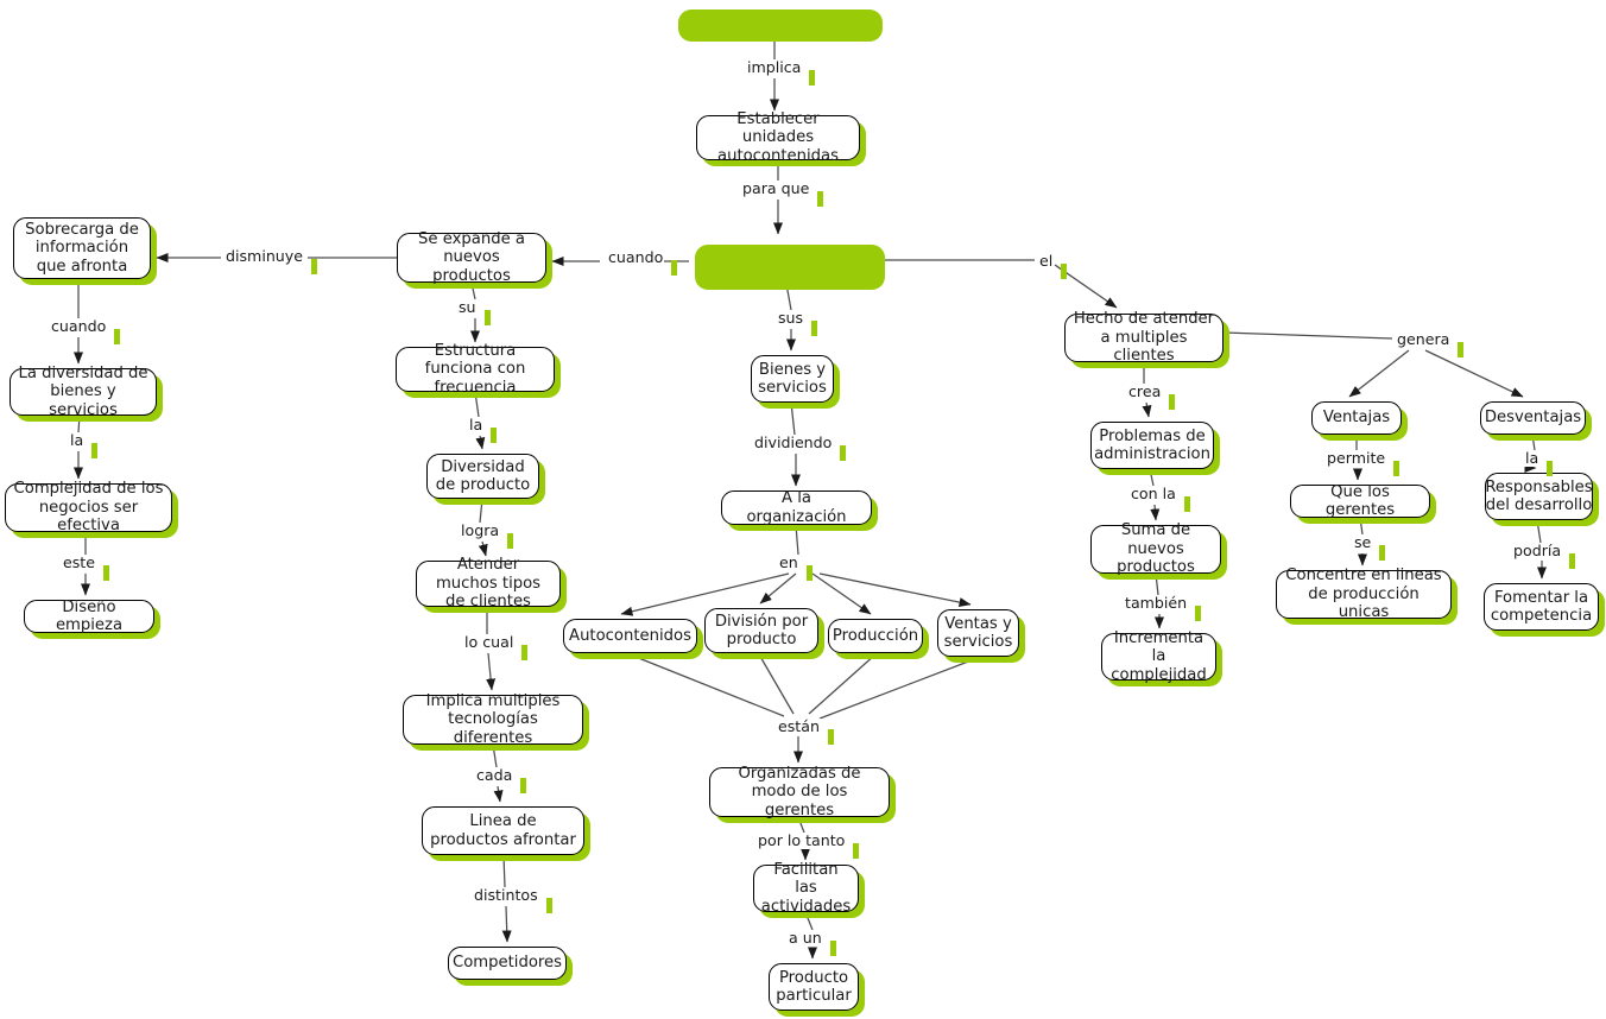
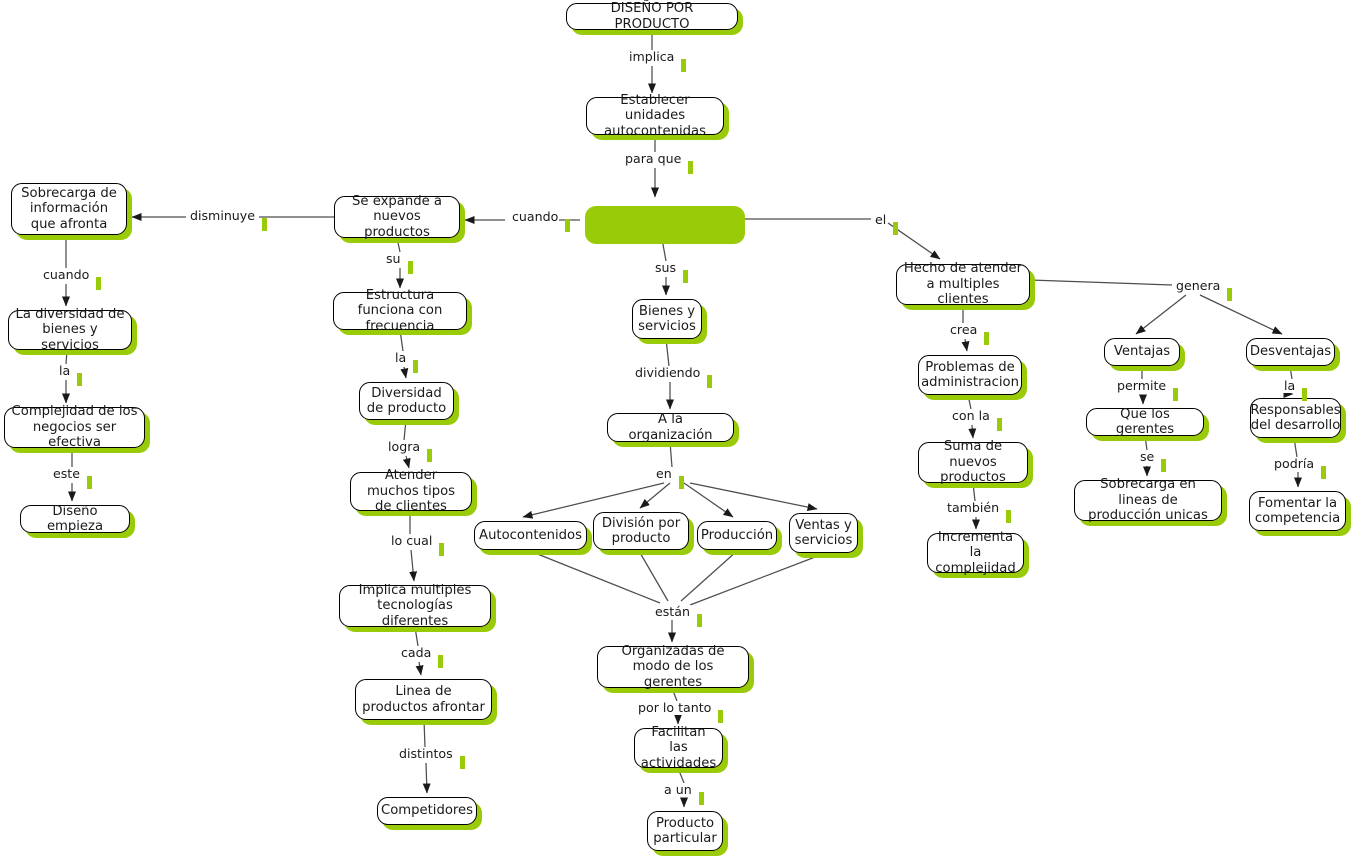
+ DISEÑO POR PRODUCTO
  Establecer unidades autocontenidas
  Se expande a nuevos productos
  Sobrecarga de información que afronta
  La diversidad de bienes y servicios
  Complejidad de los negocios ser efectiva
  Diseño empieza
  Estructura funciona con frecuencia
  Diversidad de producto
  Atender muchos tipos de clientes
  Implica multiples tecnologías diferentes
  Linea de productos afrontar
  Competidores
  Bienes y servicios
  A la organización
  Autocontenidos
  División por producto
  Producción
  Ventas y servicios
  Organizadas de modo de los gerentes
  Facilitan las actividades
  Producto particular
  Hecho de atender a multiples clientes
  Problemas de administracion
  Suma de nuevos productos
  Incrementa la complejidad
  Ventajas
  Que los gerentes
- Concentre en lineas de producción unicas
+ Sobrecarga en lineas de producción unicas
  Desventajas
  Responsables del desarrollo
  Fomentar la competencia
  implica
  para que
  disminuye
  cuando
  el
  cuando
  la
  este
  su
  la
  logra
  lo cual
  cada
  distintos
  sus
  dividiendo
  en
  están
  por lo tanto
  a un
  crea
  con la
  también
  genera
  permite
  se
  la
  podría
